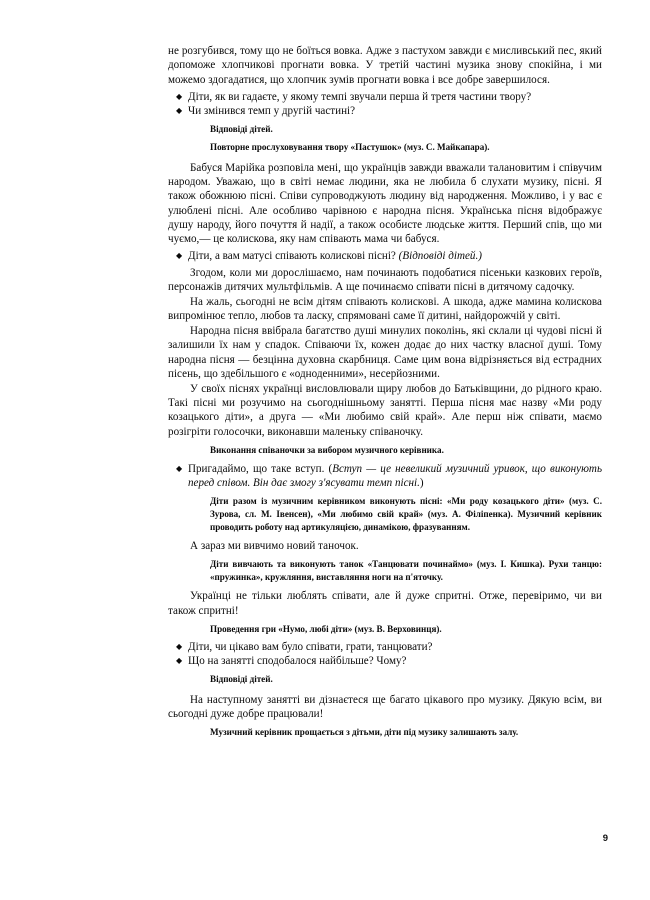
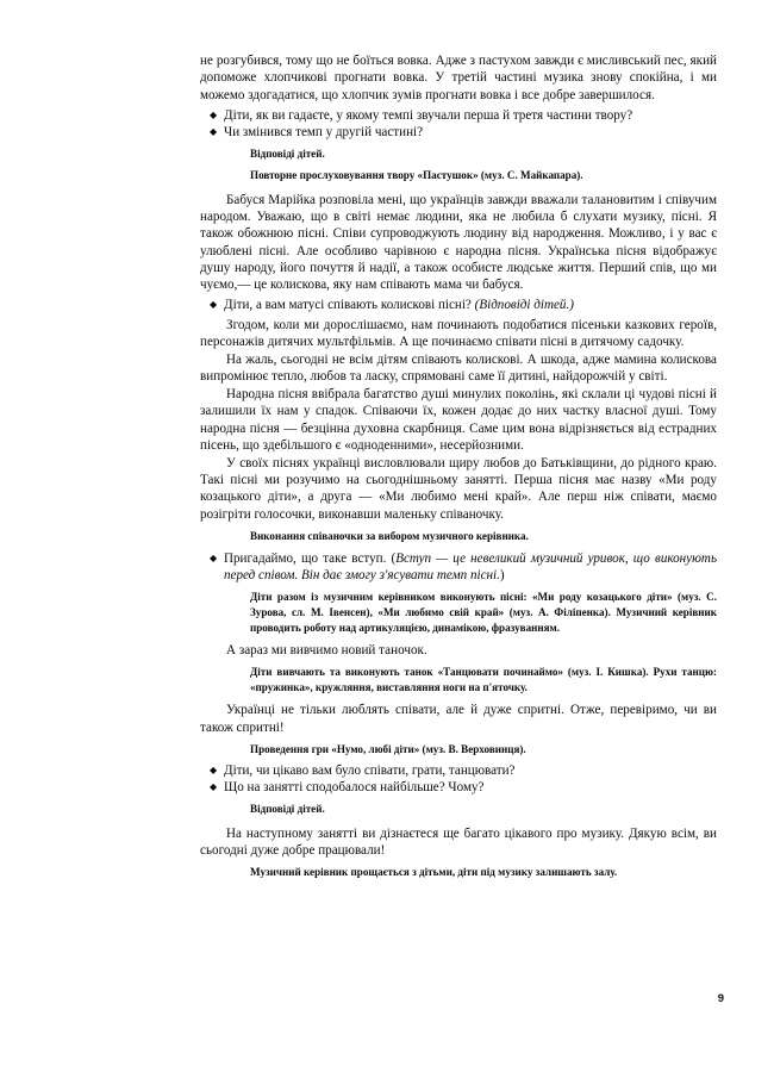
  не розгубився, тому що не боїться вовка. Адже з пастухом завжди є мисливський пес, який допоможе хлопчикові прогнати вовка. У третій частині музика знову спокійна, і ми можемо здогадатися, що хлопчик зумів прогнати вовка і все добре завершилося.
  ◆
  Діти, як ви гадаєте, у якому темпі звучали перша й третя частини твору?
  ◆
  Чи змінився темп у другій частині?
  Відповіді дітей.
  Повторне прослуховування твору «Пастушок» (муз. С. Майкапара).
  Бабуся Марійка розповіла мені, що українців завжди вважали талановитим і співучим народом. Уважаю, що в світі немає людини, яка не любила б слухати музику, пісні. Я також обожнюю пісні. Співи супроводжують людину від народження. Можливо, і у вас є улюблені пісні. Але особливо чарівною є народна пісня. Українська пісня відображує душу народу, його почуття й надії, а також особисте людське життя. Перший спів, що ми чуємо,— це колискова, яку нам співають мама чи бабуся.
  ◆
  Діти, а вам матусі співають колискові пісні? (Відповіді дітей.)
  Згодом, коли ми дорослішаємо, нам починають подобатися пісеньки казкових героїв, персонажів дитячих мультфільмів. А ще починаємо співати пісні в дитячому садочку.
  На жаль, сьогодні не всім дітям співають колискові. А шкода, адже мамина колискова випромінює тепло, любов та ласку, спрямовані саме її дитині, найдорожчій у світі.
  Народна пісня ввібрала багатство душі минулих поколінь, які склали ці чудові пісні й залишили їх нам у спадок. Співаючи їх, кожен додає до них частку власної душі. Тому народна пісня — безцінна духовна скарбниця. Саме цим вона відрізняється від естрадних пісень, що здебільшого є «одноденними», несерйозними.
- У своїх піснях українці висловлювали щиру любов до Батьківщини, до рідного краю. Такі пісні ми розучимо на сьогоднішньому занятті. Перша пісня має назву «Ми роду козацького діти», а друга — «Ми любимо свій край». Але перш ніж співати, маємо розігріти голосочки, виконавши маленьку співаночку.
+ У своїх піснях українці висловлювали щиру любов до Батьківщини, до рідного краю. Такі пісні ми розучимо на сьогоднішньому занятті. Перша пісня має назву «Ми роду козацького діти», а друга — «Ми любимо мені край». Але перш ніж співати, маємо розігріти голосочки, виконавши маленьку співаночку.
  Виконання співаночки за вибором музичного керівника.
  ◆
  Пригадаймо, що таке вступ. (Вступ — це невеликий музичний уривок, що виконують перед співом. Він дає змогу з'ясувати темп пісні.)
  Діти разом із музичним керівником виконують пісні: «Ми роду козацького діти» (муз. С. Зурова, сл. М. Івенсен), «Ми любимо свій край» (муз. А. Філіпенка). Музичний керівник проводить роботу над артикуляцією, динамікою, фразуванням.
  А зараз ми вивчимо новий таночок.
  Діти вивчають та виконують танок «Танцювати починаймо» (муз. І. Кишка). Рухи танцю: «пружинка», кружляння, виставляння ноги на п'яточку.
  Українці не тільки люблять співати, але й дуже спритні. Отже, перевіримо, чи ви також спритні!
  Проведення гри «Нумо, любі діти» (муз. В. Верховинця).
  ◆
  Діти, чи цікаво вам було співати, грати, танцювати?
  ◆
  Що на занятті сподобалося найбільше? Чому?
  Відповіді дітей.
  На наступному занятті ви дізнаєтеся ще багато цікавого про музику. Дякую всім, ви сьогодні дуже добре працювали!
  Музичний керівник прощається з дітьми, діти під музику залишають залу.
  9
